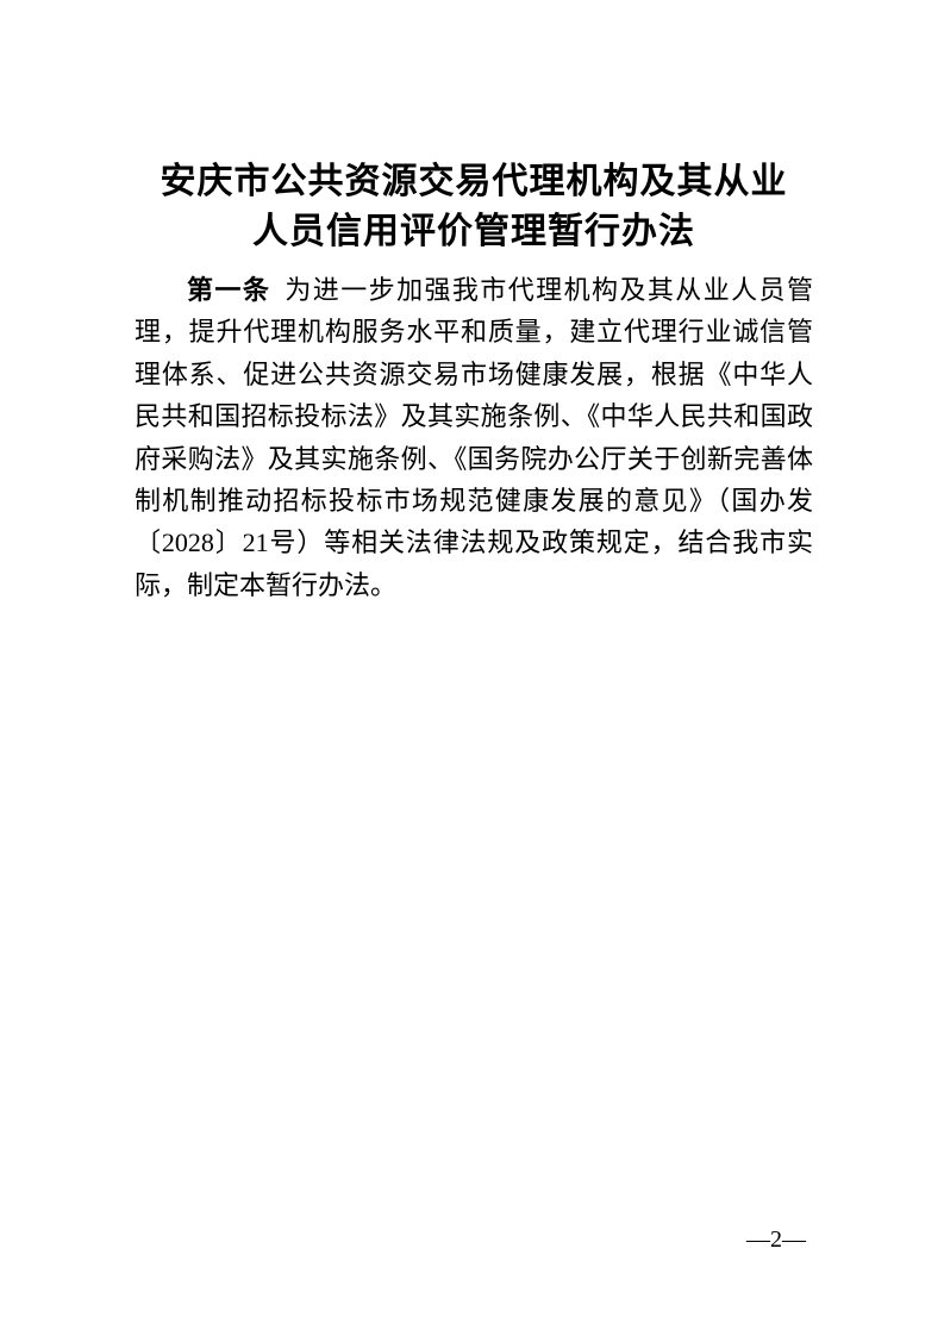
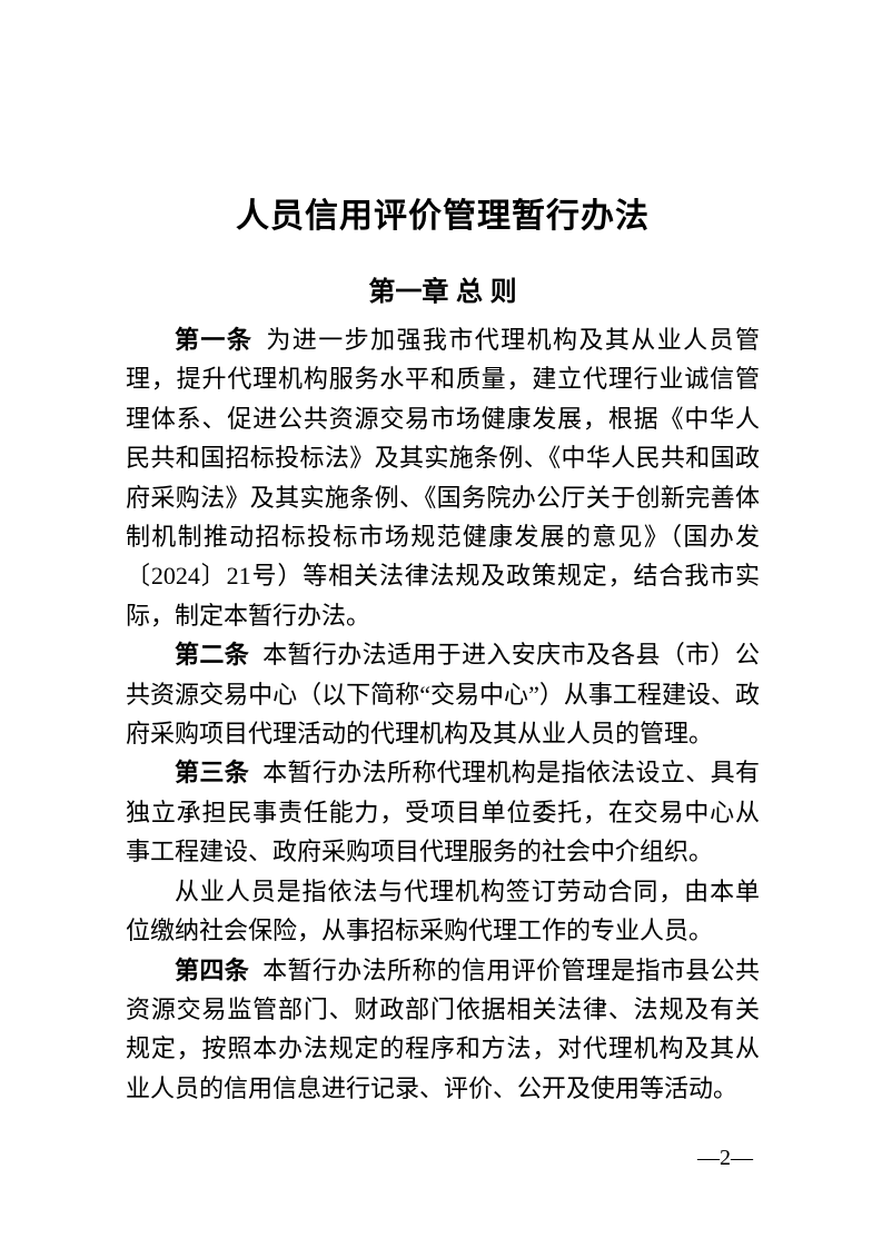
- 安庆市公共资源交易代理机构及其从业
  人员信用评价管理暂行办法
+ 第一章 总 则
- 第一条 为进一步加强我市代理机构及其从业人员管理，提升代理机构服务水平和质量，建立代理行业诚信管理体系、促进公共资源交易市场健康发展，根据《中华人民共和国招标投标法》及其实施条例、《中华人民共和国政府采购法》及其实施条例、《国务院办公厅关于创新完善体制机制推动招标投标市场规范健康发展的意见》（国办发〔2028〕21号）等相关法律法规及政策规定，结合我市实际，制定本暂行办法。
+ 第一条 为进一步加强我市代理机构及其从业人员管理，提升代理机构服务水平和质量，建立代理行业诚信管理体系、促进公共资源交易市场健康发展，根据《中华人民共和国招标投标法》及其实施条例、《中华人民共和国政府采购法》及其实施条例、《国务院办公厅关于创新完善体制机制推动招标投标市场规范健康发展的意见》（国办发〔2024〕21号）等相关法律法规及政策规定，结合我市实际，制定本暂行办法。
+ 第二条 本暂行办法适用于进入安庆市及各县（市）公共资源交易中心（以下简称“交易中心”）从事工程建设、政府采购项目代理活动的代理机构及其从业人员的管理。
+ 第三条 本暂行办法所称代理机构是指依法设立、具有独立承担民事责任能力，受项目单位委托，在交易中心从事工程建设、政府采购项目代理服务的社会中介组织。
+ 从业人员是指依法与代理机构签订劳动合同，由本单位缴纳社会保险，从事招标采购代理工作的专业人员。
+ 第四条 本暂行办法所称的信用评价管理是指市县公共资源交易监管部门、财政部门依据相关法律、法规及有关规定，按照本办法规定的程序和方法，对代理机构及其从业人员的信用信息进行记录、评价、公开及使用等活动。
  —2—
